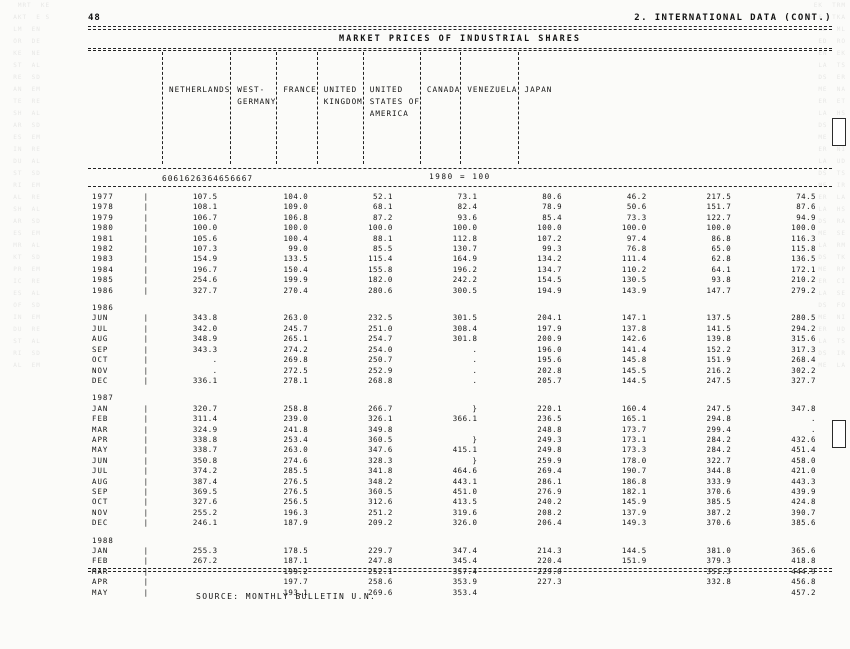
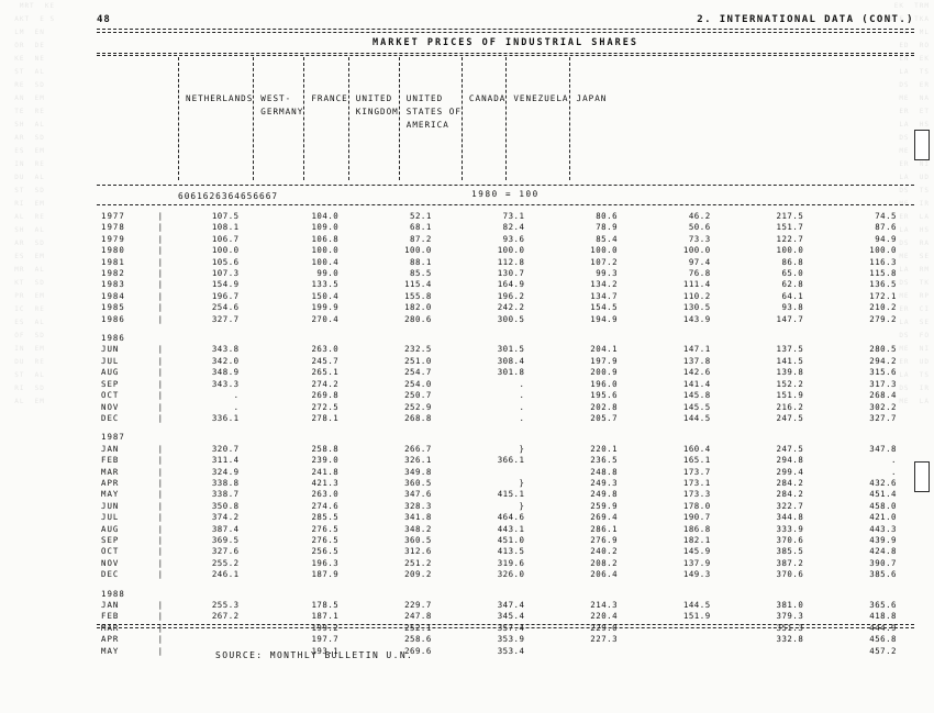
  48
  2. INTERNATIONAL DATA (CONT.)
  MARKET PRICES OF INDUSTRIAL SHARES
  	NETHERLANDS	WEST- GERMANY	FRANCE	UNITED KINGDOM	UNITED STATES OF AMERICA	CANADA	VENEZUELA	JAPAN
  1980 = 100
  	60	61	62	63	64	65	66	67
  1977	|	107.5	104.0	52.1	73.1	80.6	46.2	217.5	74.5
  1978	|	108.1	109.0	68.1	82.4	78.9	50.6	151.7	87.6
  1979	|	106.7	106.8	87.2	93.6	85.4	73.3	122.7	94.9
  1980	|	100.0	100.0	100.0	100.0	100.0	100.0	100.0	100.0
  1981	|	105.6	100.4	88.1	112.8	107.2	97.4	86.8	116.3
  1982	|	107.3	99.0	85.5	130.7	99.3	76.8	65.0	115.8
  1983	|	154.9	133.5	115.4	164.9	134.2	111.4	62.8	136.5
  1984	|	196.7	150.4	155.8	196.2	134.7	110.2	64.1	172.1
  1985	|	254.6	199.9	182.0	242.2	154.5	130.5	93.8	210.2
  1986	|	327.7	270.4	280.6	300.5	194.9	143.9	147.7	279.2
  1986
  JUN	|	343.8	263.0	232.5	301.5	204.1	147.1	137.5	280.5
  JUL	|	342.0	245.7	251.0	308.4	197.9	137.8	141.5	294.2
  AUG	|	348.9	265.1	254.7	301.8	200.9	142.6	139.8	315.6
  SEP	|	343.3	274.2	254.0	.	196.0	141.4	152.2	317.3
  OCT	|	.	269.8	250.7	.	195.6	145.8	151.9	268.4
  NOV	|	.	272.5	252.9	.	202.8	145.5	216.2	302.2
  DEC	|	336.1	278.1	268.8	.	205.7	144.5	247.5	327.7
  1987
  JAN	|	320.7	258.8	266.7	}	220.1	160.4	247.5	347.8
  FEB	|	311.4	239.0	326.1	366.1	236.5	165.1	294.8	.
  MAR	|	324.9	241.8	349.8		248.8	173.7	299.4	.
- APR	|	338.8	253.4	360.5	}	249.3	173.1	284.2	432.6
+ APR	|	338.8	421.3	360.5	}	249.3	173.1	284.2	432.6
  MAY	|	338.7	263.0	347.6	415.1	249.8	173.3	284.2	451.4
  JUN	|	350.8	274.6	328.3	}	259.9	178.0	322.7	458.0
  JUL	|	374.2	285.5	341.8	464.6	269.4	190.7	344.8	421.0
  AUG	|	387.4	276.5	348.2	443.1	286.1	186.8	333.9	443.3
  SEP	|	369.5	276.5	360.5	451.0	276.9	182.1	370.6	439.9
  OCT	|	327.6	256.5	312.6	413.5	240.2	145.9	385.5	424.8
  NOV	|	255.2	196.3	251.2	319.6	208.2	137.9	387.2	390.7
  DEC	|	246.1	187.9	209.2	326.0	206.4	149.3	370.6	385.6
  1988
  JAN	|	255.3	178.5	229.7	347.4	214.3	144.5	381.0	365.6
  FEB	|	267.2	187.1	247.8	345.4	220.4	151.9	379.3	418.8
  MAR	|		199.2	252.1	357.4	229.0		351.3	444.9
  APR	|		197.7	258.6	353.9	227.3		332.8	456.8
  MAY	|		193.1	269.6	353.4				457.2
  SOURCE: MONTHLY BULLETIN U.N.
